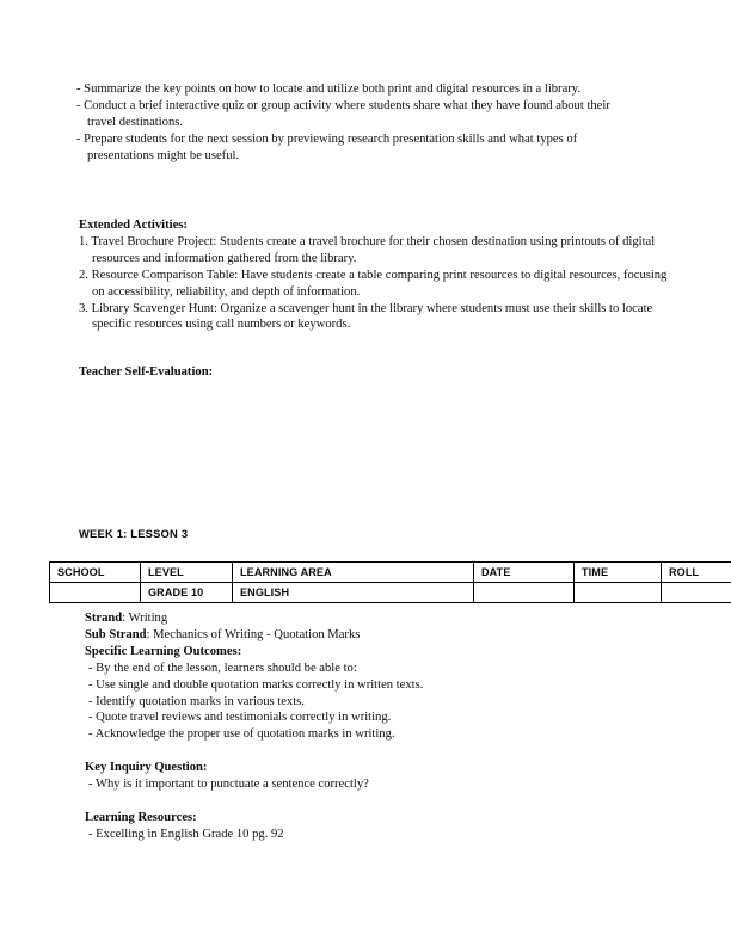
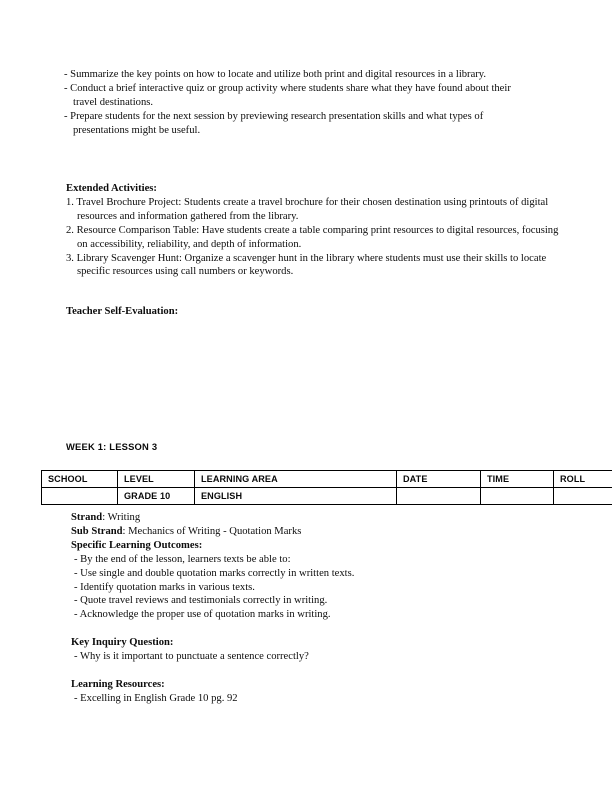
  - Summarize the key points on how to locate and utilize both print and digital resources in a library.
  - Conduct a brief interactive quiz or group activity where students share what they have found about their travel destinations.
  - Prepare students for the next session by previewing research presentation skills and what types of presentations might be useful.
  Extended Activities:
  1. Travel Brochure Project: Students create a travel brochure for their chosen destination using printouts of digital resources and information gathered from the library.
  2. Resource Comparison Table: Have students create a table comparing print resources to digital resources, focusing on accessibility, reliability, and depth of information.
  3. Library Scavenger Hunt: Organize a scavenger hunt in the library where students must use their skills to locate specific resources using call numbers or keywords.
  Teacher Self-Evaluation:
  WEEK 1: LESSON 3
  SCHOOL	LEVEL	LEARNING AREA	DATE	TIME	ROLL
  	GRADE 10	ENGLISH
  Strand: Writing
  Sub Strand: Mechanics of Writing - Quotation Marks
  Specific Learning Outcomes:
- - By the end of the lesson, learners should be able to:
+ - By the end of the lesson, learners texts be able to:
  - Use single and double quotation marks correctly in written texts.
  - Identify quotation marks in various texts.
  - Quote travel reviews and testimonials correctly in writing.
  - Acknowledge the proper use of quotation marks in writing.
  Key Inquiry Question:
  - Why is it important to punctuate a sentence correctly?
  Learning Resources:
  - Excelling in English Grade 10 pg. 92
